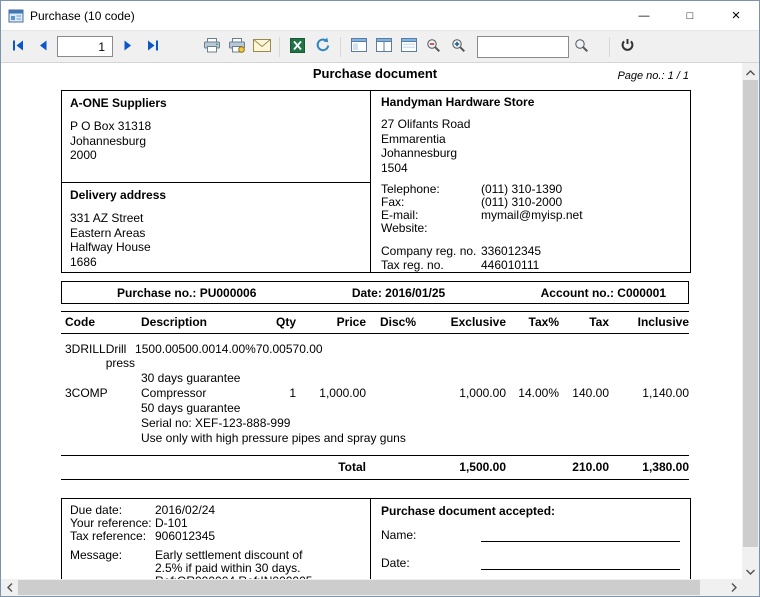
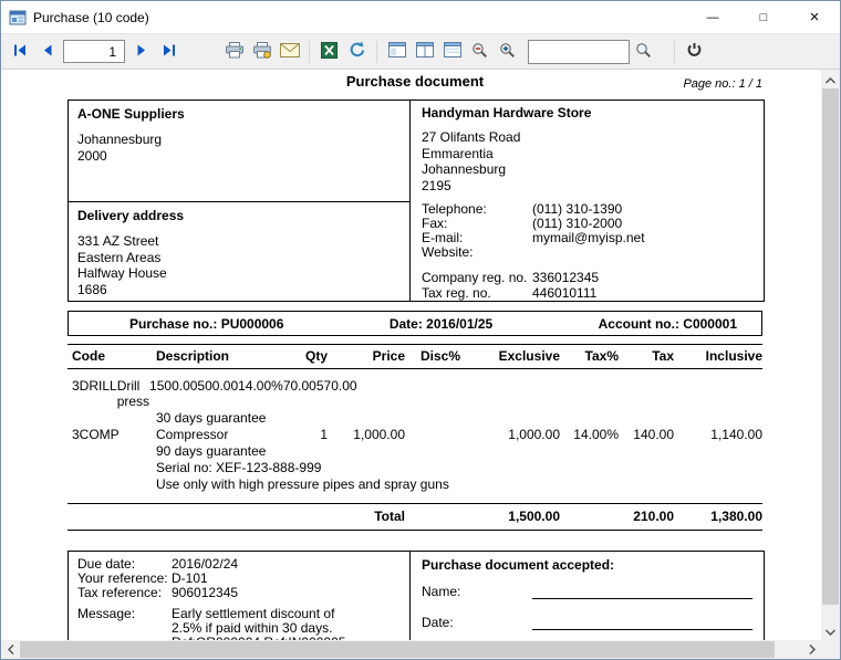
  Purchase (10 code)
  —
  □
  ×
  1
  Purchase document
  Page no.: 1 / 1
  A-ONE Suppliers
- P O Box 31318
  Johannesburg
  2000
  Delivery address
  331 AZ Street
  Eastern Areas
  Halfway House
  1686
  Handyman Hardware Store
  27 Olifants Road
  Emmarentia
  Johannesburg
- 1504
+ 2195
  Telephone:
  (011) 310-1390
  Fax:
  (011) 310-2000
  E-mail:
  mymail@myisp.net
  Website:
  Company reg. no.
  336012345
  Tax reg. no.
  446010111
  Purchase no.: PU000006
  Date: 2016/01/25
  Account no.: C000001
  Code	Description	Qty	Price	Disc%	Exclusive	Tax%	Tax	Inclusive
  3DRILL
  Drill press
  1
  500.00
  500.00
  14.00%
  70.00
  570.00
  	30 days guarantee
  3COMP	Compressor	1	1,000.00		1,000.00	14.00%	140.00	1,140.00
- 	50 days guarantee
+ 	90 days guarantee
  	Serial no: XEF-123-888-999
  	Use only with high pressure pipes and spray guns
  Total		1,500.00		210.00	1,380.00
  Due date:
  2016/02/24
  Your reference:
  D-101
  Tax reference:
  906012345
  Message:
  Early settlement discount of
  2.5% if paid within 30 days.
  Purchase document accepted:
  Name:
  Date:
